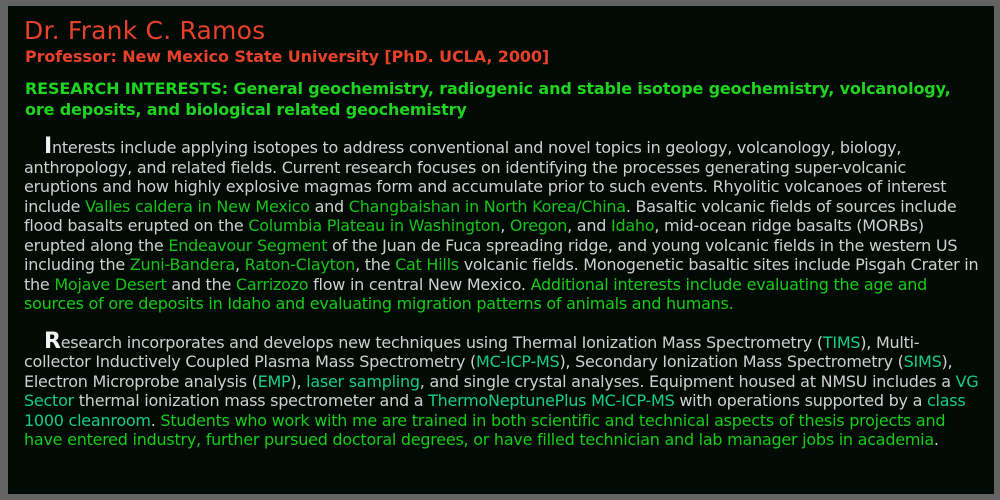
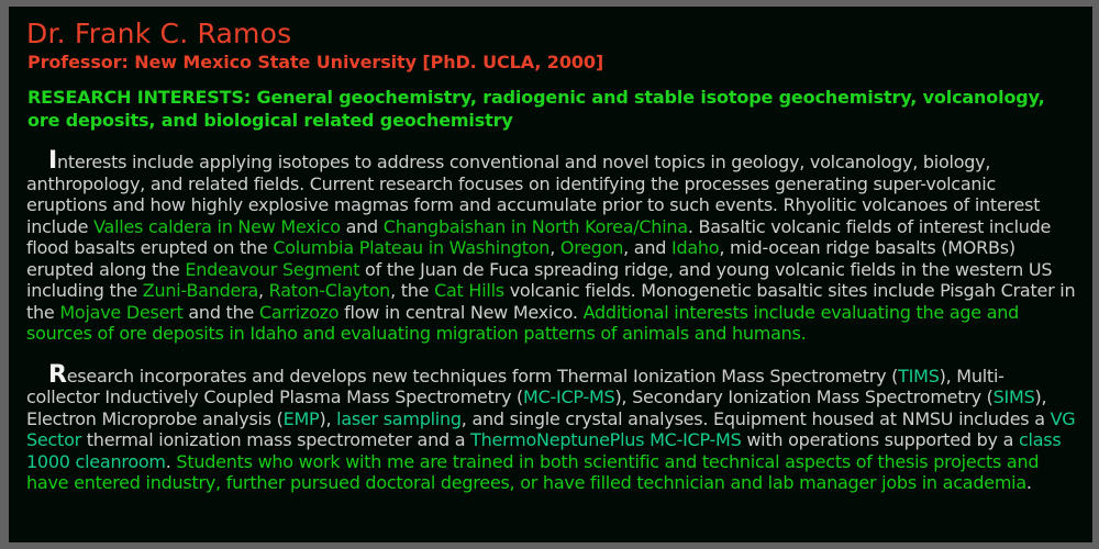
  Dr. Frank C. Ramos
  Professor: New Mexico State University [PhD. UCLA, 2000]
  RESEARCH INTERESTS: General geochemistry, radiogenic and stable isotope geochemistry, volcanology, ore deposits, and biological related geochemistry
- Interests include applying isotopes to address conventional and novel topics in geology, volcanology, biology, anthropology, and related fields. Current research focuses on identifying the processes generating super-volcanic eruptions and how highly explosive magmas form and accumulate prior to such events. Rhyolitic volcanoes of interest include Valles caldera in New Mexico and Changbaishan in North Korea/China. Basaltic volcanic fields of sources include flood basalts erupted on the Columbia Plateau in Washington, Oregon, and Idaho, mid-ocean ridge basalts (MORBs) erupted along the Endeavour Segment of the Juan de Fuca spreading ridge, and young volcanic fields in the western US including the Zuni-Bandera, Raton-Clayton, the Cat Hills volcanic fields. Monogenetic basaltic sites include Pisgah Crater in the Mojave Desert and the Carrizozo flow in central New Mexico. Additional interests include evaluating the age and sources of ore deposits in Idaho and evaluating migration patterns of animals and humans.
+ Interests include applying isotopes to address conventional and novel topics in geology, volcanology, biology, anthropology, and related fields. Current research focuses on identifying the processes generating super-volcanic eruptions and how highly explosive magmas form and accumulate prior to such events. Rhyolitic volcanoes of interest include Valles caldera in New Mexico and Changbaishan in North Korea/China. Basaltic volcanic fields of interest include flood basalts erupted on the Columbia Plateau in Washington, Oregon, and Idaho, mid-ocean ridge basalts (MORBs) erupted along the Endeavour Segment of the Juan de Fuca spreading ridge, and young volcanic fields in the western US including the Zuni-Bandera, Raton-Clayton, the Cat Hills volcanic fields. Monogenetic basaltic sites include Pisgah Crater in the Mojave Desert and the Carrizozo flow in central New Mexico. Additional interests include evaluating the age and sources of ore deposits in Idaho and evaluating migration patterns of animals and humans.
- Research incorporates and develops new techniques using Thermal Ionization Mass Spectrometry (TIMS), Multi-collector Inductively Coupled Plasma Mass Spectrometry (MC-ICP-MS), Secondary Ionization Mass Spectrometry (SIMS), Electron Microprobe analysis (EMP), laser sampling, and single crystal analyses. Equipment housed at NMSU includes a VG Sector thermal ionization mass spectrometer and a ThermoNeptunePlus MC-ICP-MS with operations supported by a class 1000 cleanroom. Students who work with me are trained in both scientific and technical aspects of thesis projects and have entered industry, further pursued doctoral degrees, or have filled technician and lab manager jobs in academia.
+ Research incorporates and develops new techniques form Thermal Ionization Mass Spectrometry (TIMS), Multi-collector Inductively Coupled Plasma Mass Spectrometry (MC-ICP-MS), Secondary Ionization Mass Spectrometry (SIMS), Electron Microprobe analysis (EMP), laser sampling, and single crystal analyses. Equipment housed at NMSU includes a VG Sector thermal ionization mass spectrometer and a ThermoNeptunePlus MC-ICP-MS with operations supported by a class 1000 cleanroom. Students who work with me are trained in both scientific and technical aspects of thesis projects and have entered industry, further pursued doctoral degrees, or have filled technician and lab manager jobs in academia.
